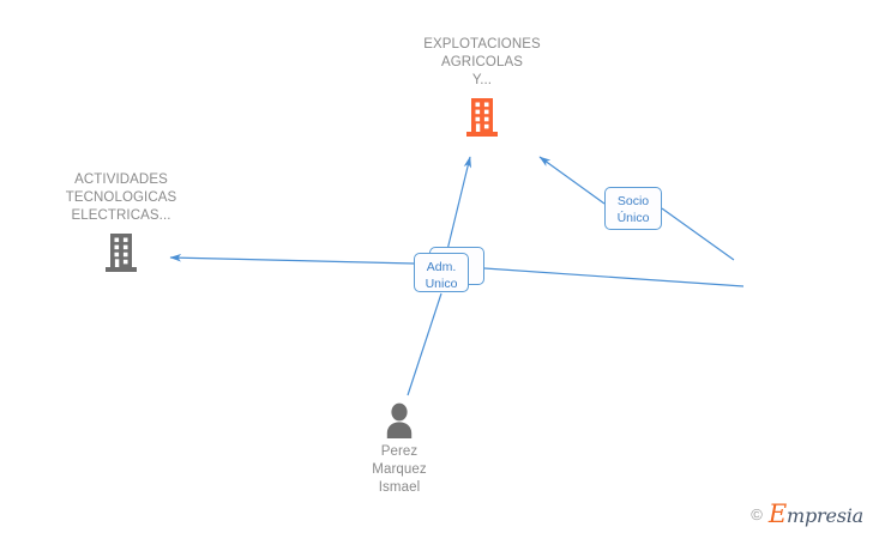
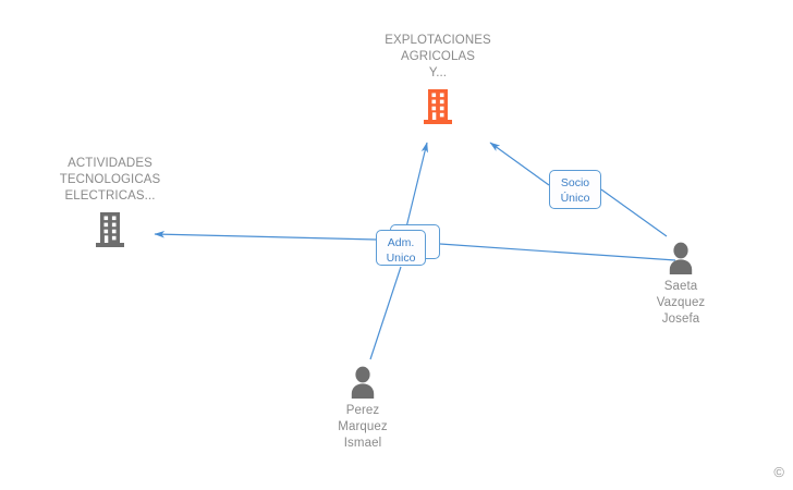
  EXPLOTACIONES
  AGRICOLAS
  Y...
  ACTIVIDADES
  TECNOLOGICAS
  ELECTRICAS...
+ Saeta
+ Vazquez
+ Josefa
  Perez
  Marquez
  Ismael
  Adm.
  Unico
  Socio
  Único
  ©
- Empresia
